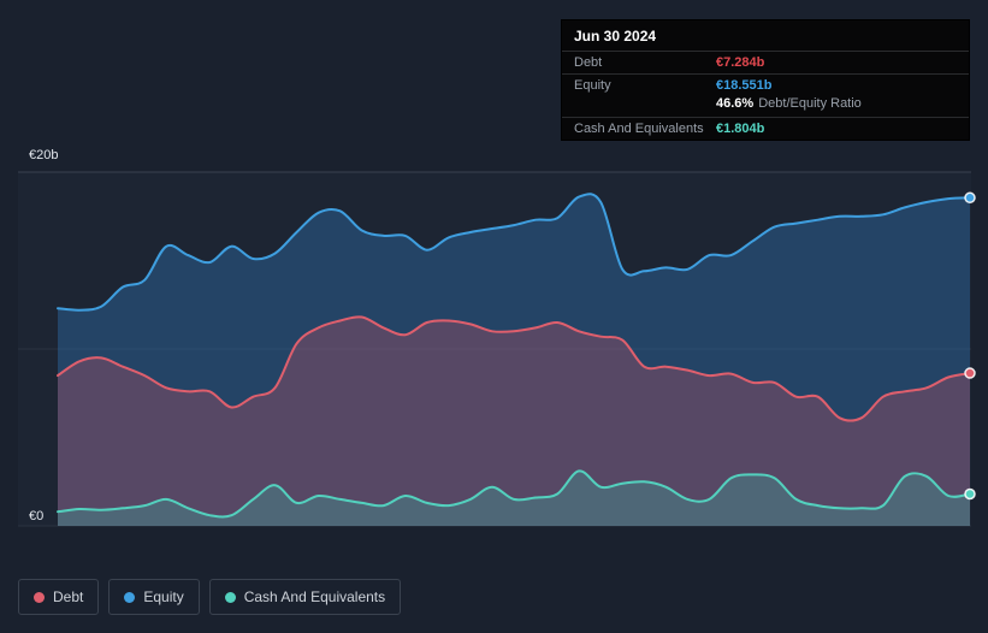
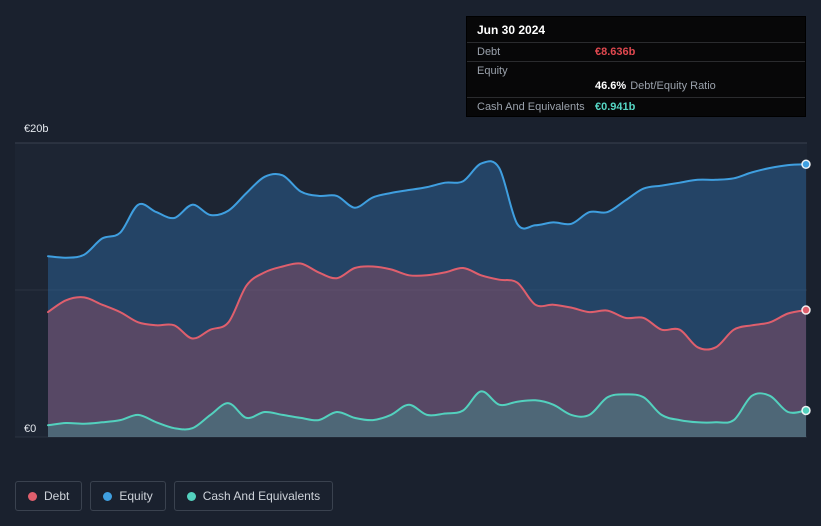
  €20b
  €0
  Jun 30 2024
  Debt
- €7.284b
+ €8.636b
  Equity
- €18.551b
  46.6% Debt/Equity Ratio
  Cash And Equivalents
- €1.804b
+ €0.941b
  Debt
  Equity
  Cash And Equivalents
